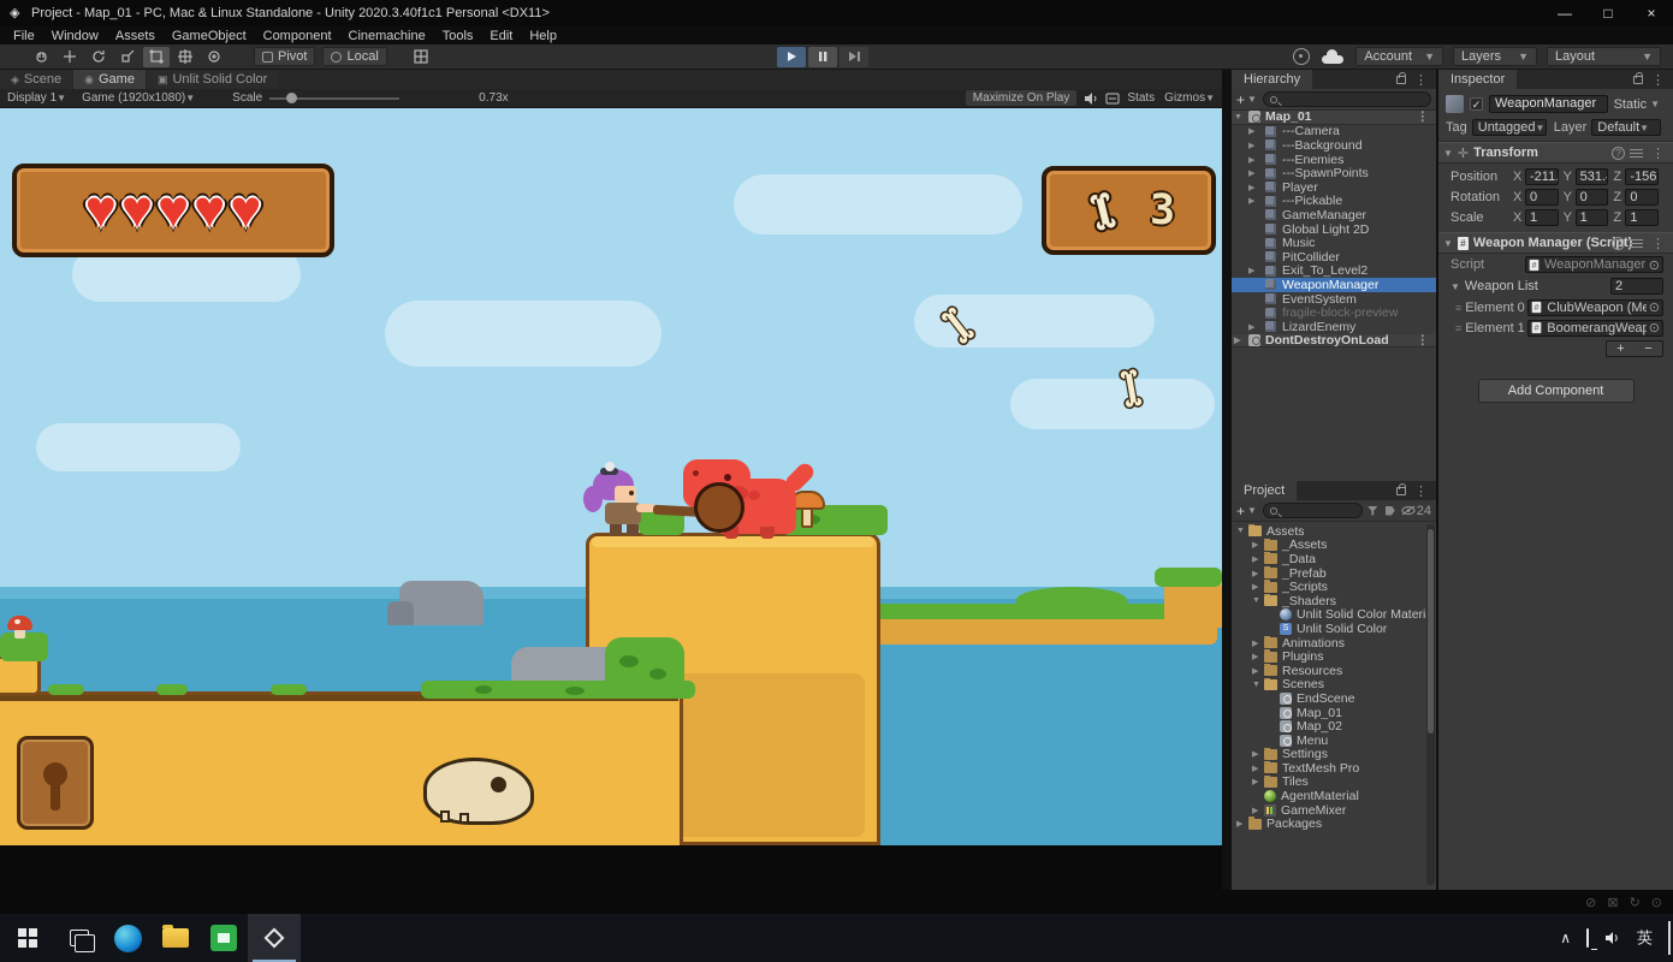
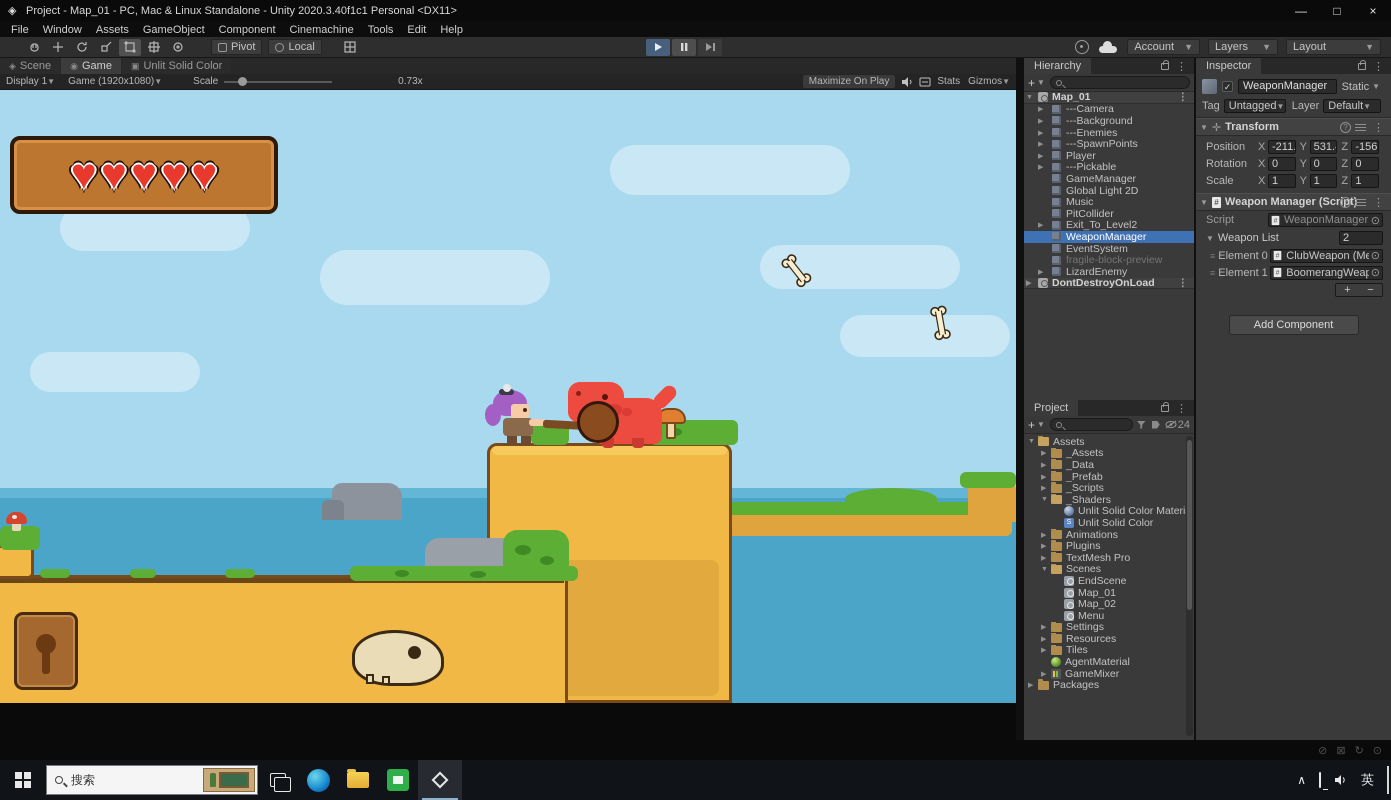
  ◈
  Project - Map_01 - PC, Mac & Linux Standalone - Unity 2020.3.40f1c1 Personal <DX11>
  —
  □
  ×
  File
  Window
  Assets
  GameObject
  Component
  Cinemachine
  Tools
  Edit
  Help
  Pivot
  Local
  Account
  ▼
  Layers
  ▼
  Layout
  ▼
  ◈
  Scene
  ◉
  Game
  ▣
  Unlit Solid Color
  Display 1
  ▼
  Game (1920x1080)
  ▼
  Scale
  0.73x
  Maximize On Play
  Stats
  Gizmos
  ▼
  ♥
  ♥
  ♥
  ♥
  ♥
- 3
  Hierarchy
  ⋮
  +
  ▼
  Map_01
  ⋮
  ---Camera
  ---Background
  ---Enemies
  ---SpawnPoints
  Player
  ---Pickable
  GameManager
  Global Light 2D
  Music
  PitCollider
  Exit_To_Level2
  WeaponManager
  EventSystem
  fragile-block-preview
  LizardEnemy
  DontDestroyOnLoad
  ⋮
  Project
  ⋮
  +
  ▼
  24
  Assets
  _Assets
  _Data
  _Prefab
  _Scripts
  _Shaders
  Unlit Solid Color Materi
  Unlit Solid Color
  Animations
  Plugins
- Resources
+ TextMesh Pro
  Scenes
  EndScene
  Map_01
  Map_02
  Menu
  Settings
- TextMesh Pro
+ Resources
  Tiles
  AgentMaterial
  GameMixer
  Packages
  Inspector
  ⋮
  ✓
  WeaponManager
  Static
  ▼
  Tag
  Untagged
  ▼
  Layer
  Default
  ▼
  ▼
  ✛
  Transform
  ?
  ⋮
  Position
  X
  -211.
  Y
  Z
  -156.
  Rotation
  X
  0
  Y
  0
  Z
  0
  Scale
  X
  1
  Y
  1
  Z
  1
  ▼
  #
  Weapon Manager (Script
  ?
  ⋮
  Script
  WeaponManager
  ⊙
  ▼
  Weapon List
  2
  ≡
  Element 0
  ClubWeapon (Me
  ⊙
  ≡
  Element 1
  BoomerangWeap
  ⊙
  +
  −
  Add Component
  ⊘
  ⊠
  ↻
  ⊙
+ 搜索
  ∧
  英
